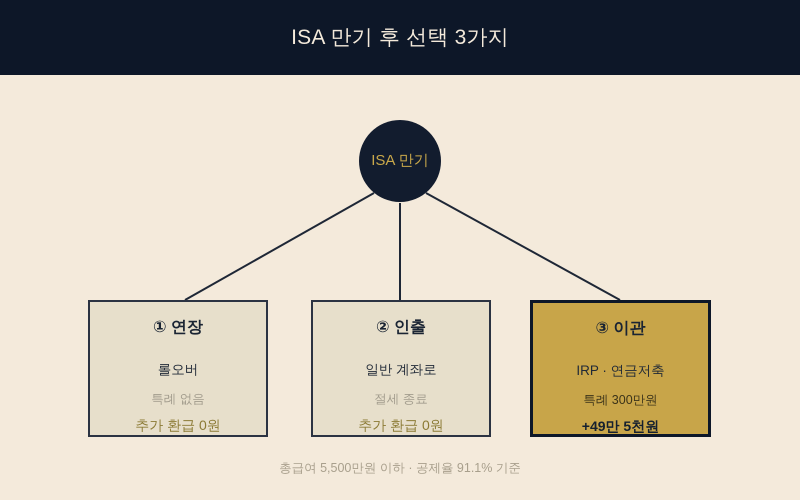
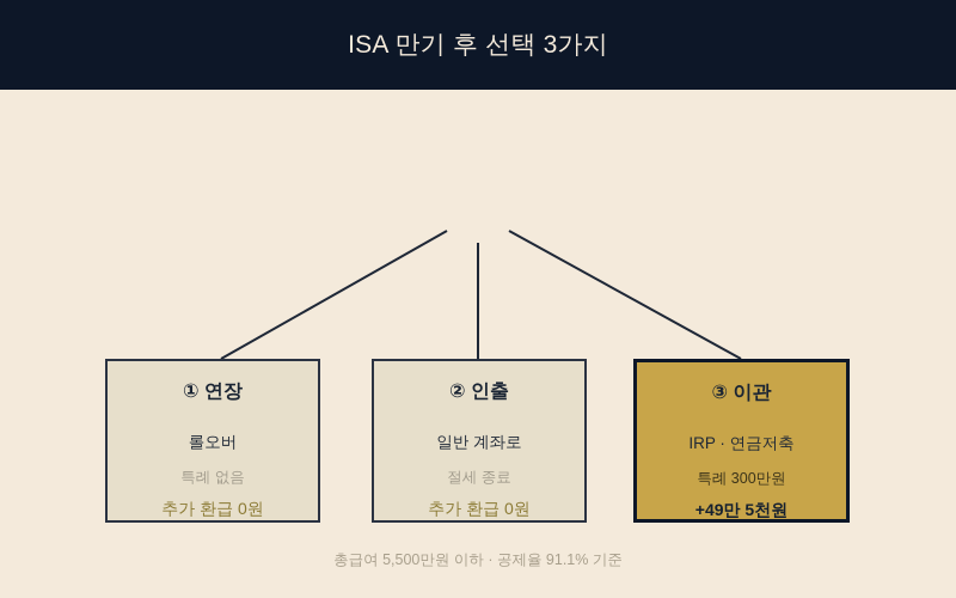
  ISA 만기 후 선택 3가지
- ISA 만기
  ① 연장
  롤오버
  특례 없음
  추가 환급 0원
  ② 인출
  일반 계좌로
  절세 종료
  추가 환급 0원
  ③ 이관
  IRP · 연금저축
  특례 300만원
  +49만 5천원
  총급여 5,500만원 이하 · 공제율 91.1% 기준
